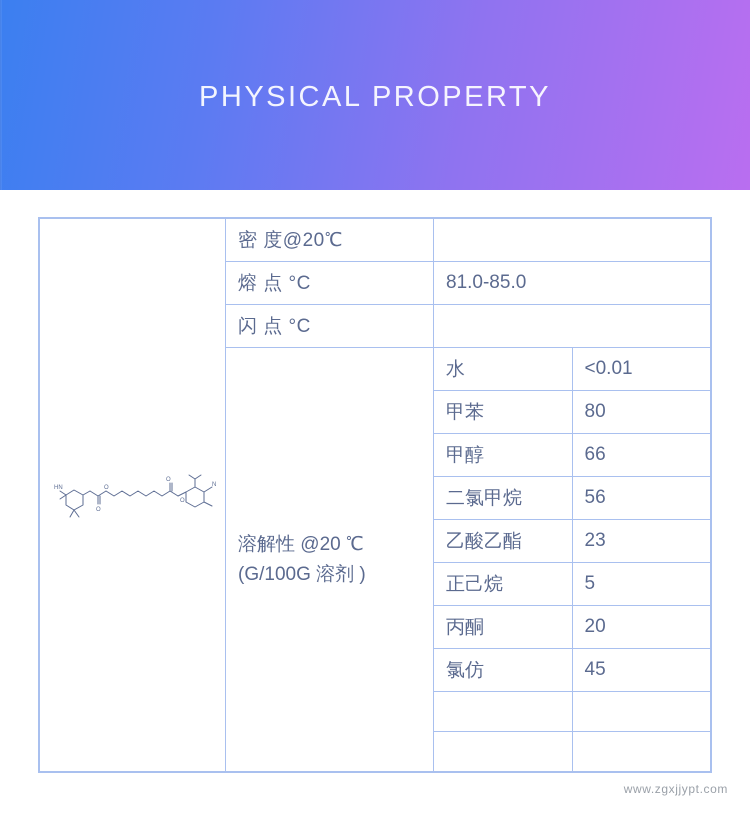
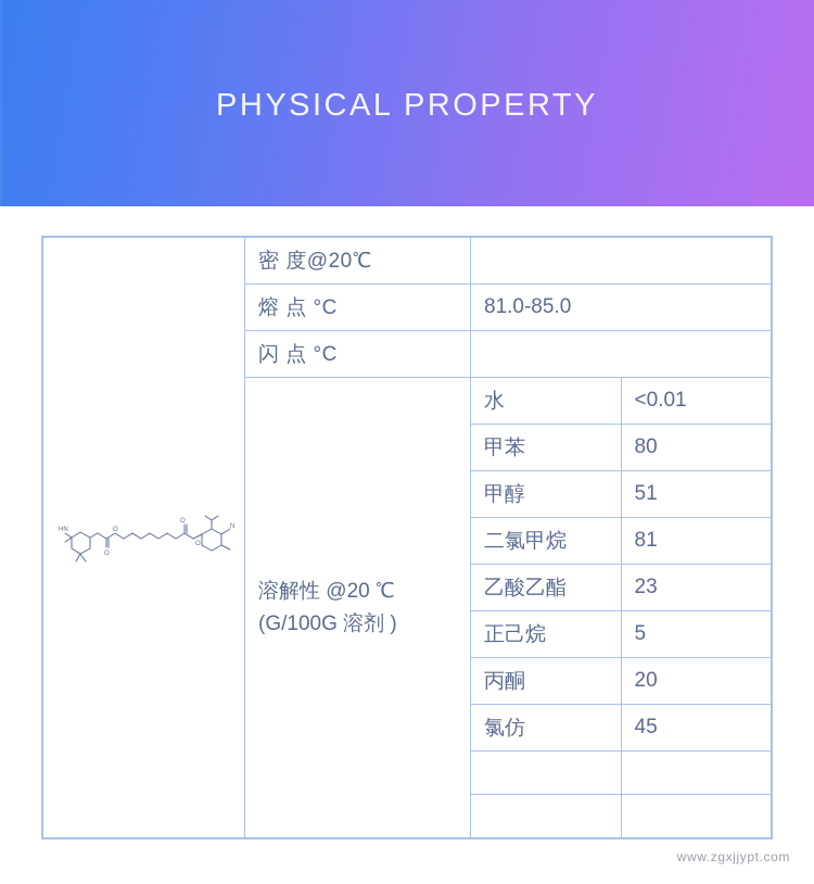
  PHYSICAL PROPERTY
  熔 点 °C	81.0-85.0
  闪 点 °C
  溶解性 @20 ℃ (G/100G 溶剂 )	水	<0.01
  甲苯	80
- 甲醇	66
+ 甲醇	51
- 二氯甲烷	56
+ 二氯甲烷	81
  乙酸乙酯	23
  正己烷	5
  丙酮	20
  氯仿	45
  www.zgxjjypt.com
